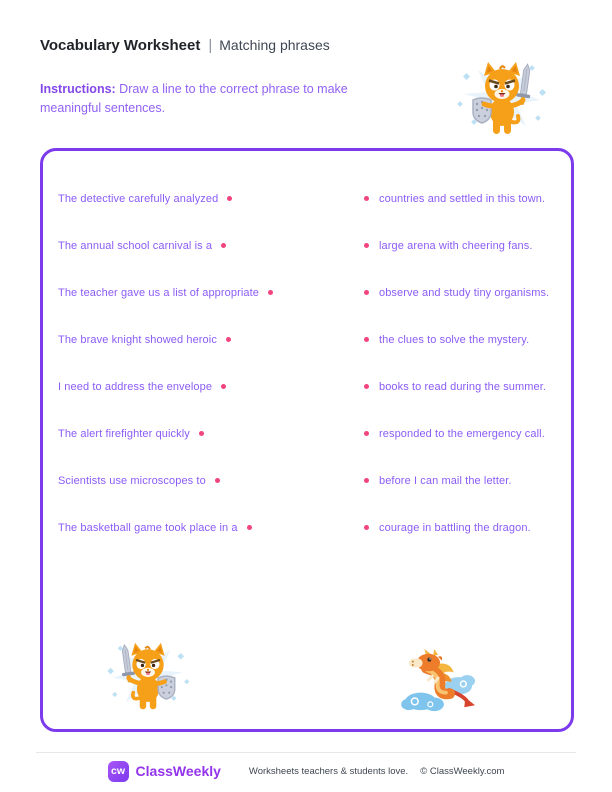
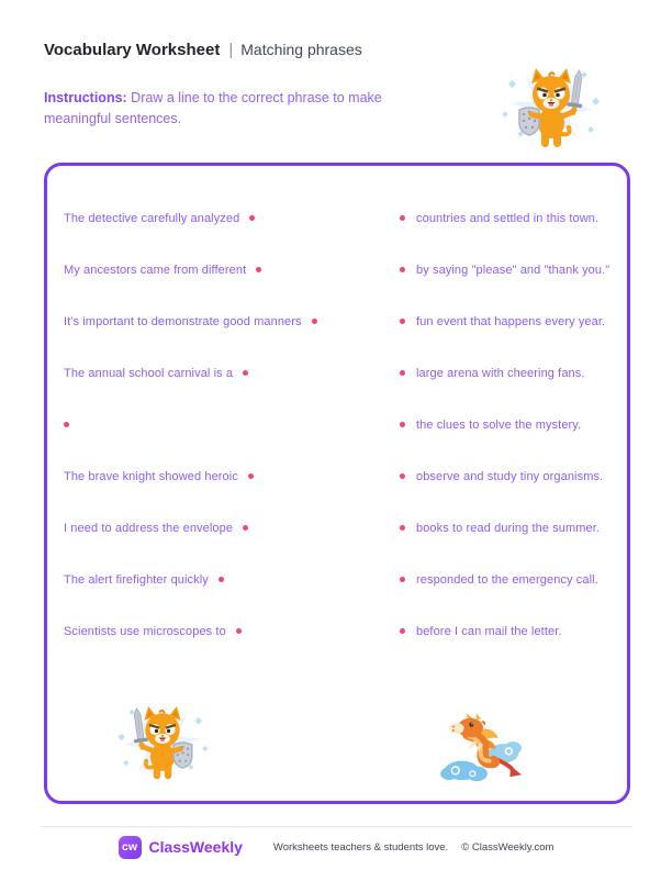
  Vocabulary Worksheet | Matching phrases
  Instructions: Draw a line to the correct phrase to make meaningful sentences.
  The detective carefully analyzed
  countries and settled in this town.
+ My ancestors came from different
+ by saying "please" and "thank you."
+ It's important to demonstrate good manners
+ fun event that happens every year.
  The annual school carnival is a
  large arena with cheering fans.
- The teacher gave us a list of appropriate
- observe and study tiny organisms.
+ the clues to solve the mystery.
  The brave knight showed heroic
- the clues to solve the mystery.
+ observe and study tiny organisms.
  I need to address the envelope
  books to read during the summer.
  The alert firefighter quickly
  responded to the emergency call.
  Scientists use microscopes to
  before I can mail the letter.
- The basketball game took place in a
- courage in battling the dragon.
  cw
  ClassWeekly
  Worksheets teachers & students love.
  © ClassWeekly.com
